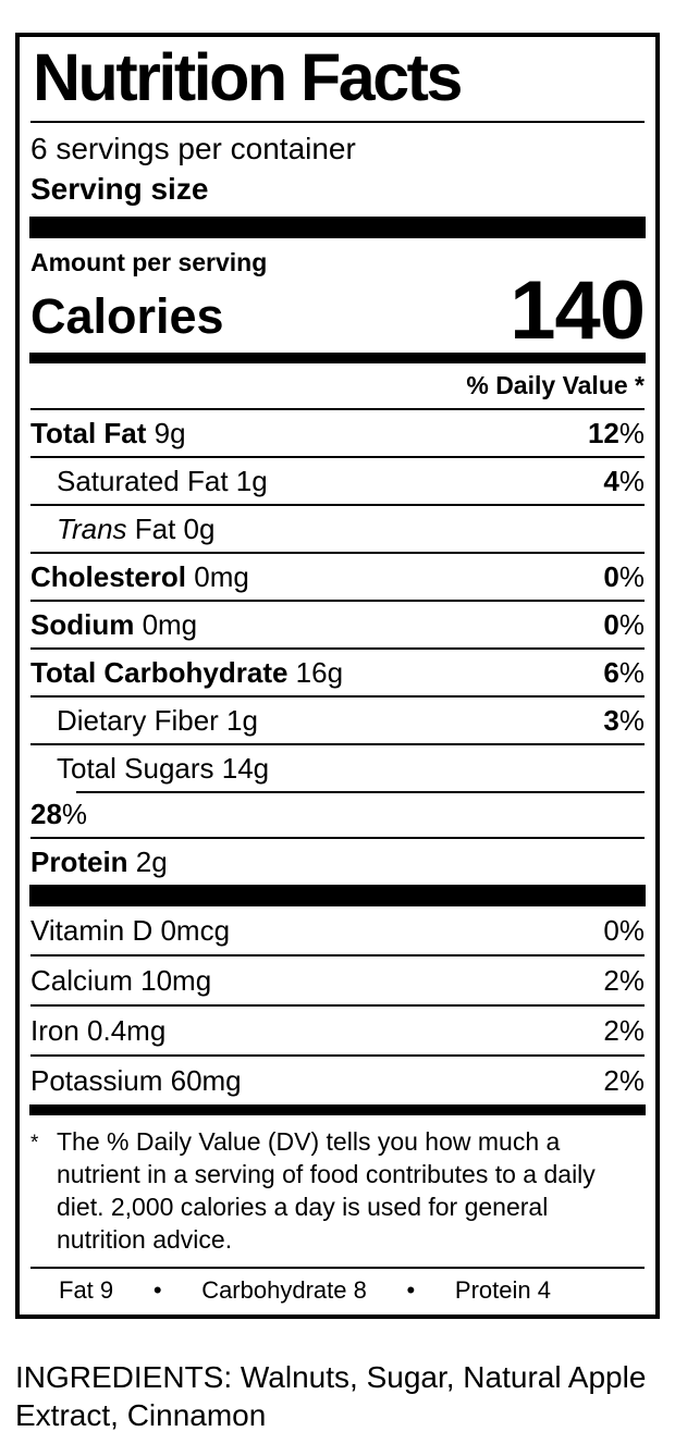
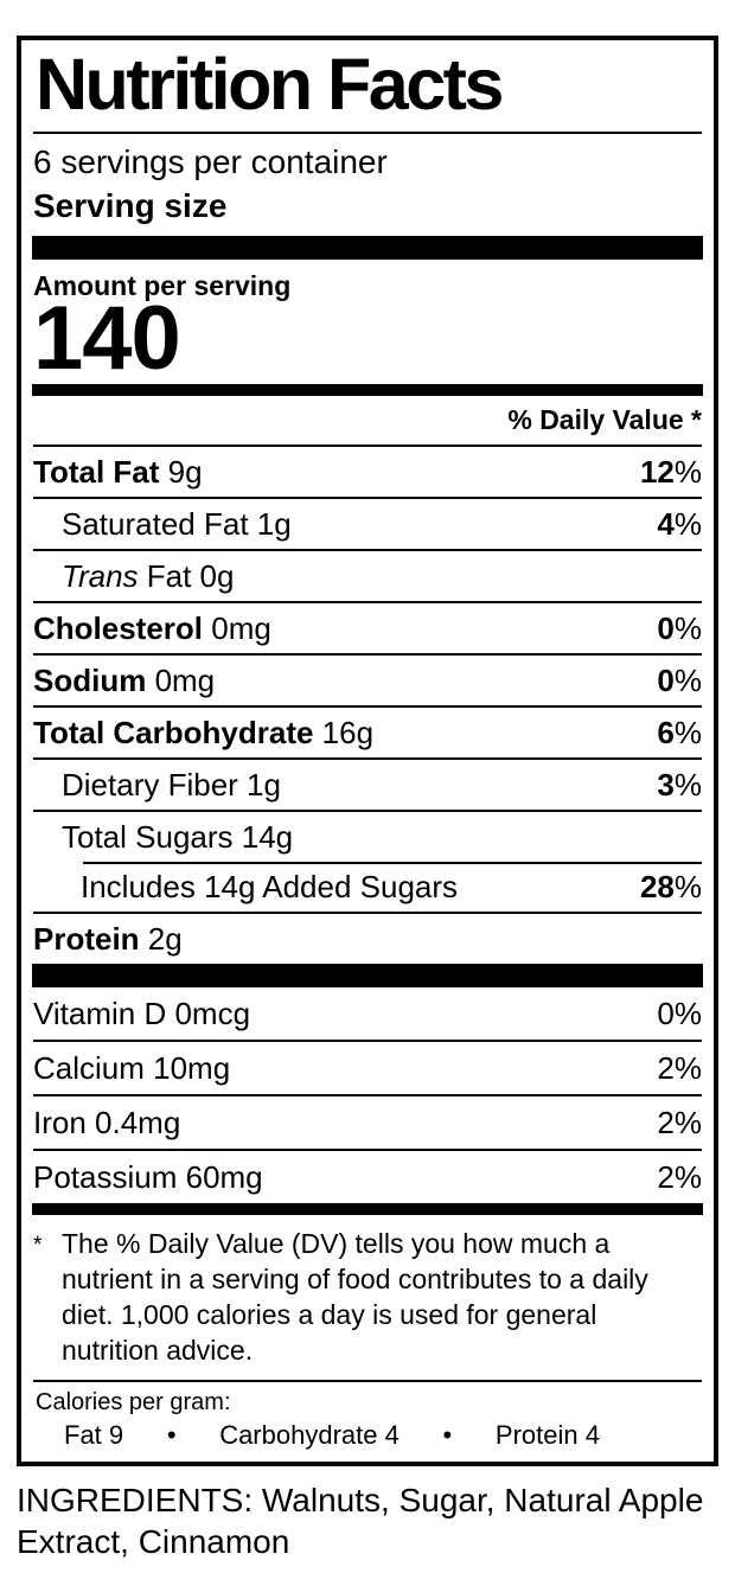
  Nutrition Facts
  6 servings per container
  Serving size
  Amount per serving
- Calories
  140
  % Daily Value *
  Total Fat 9g
  12%
  Saturated Fat 1g
  4%
  Trans Fat 0g
  Cholesterol 0mg
  0%
  Sodium 0mg
  0%
  Total Carbohydrate 16g
  6%
  Dietary Fiber 1g
  3%
  Total Sugars 14g
+ Includes 14g Added Sugars
  28%
  Protein 2g
  Vitamin D 0mcg
  0%
  Calcium 10mg
  2%
  Iron 0.4mg
  2%
  Potassium 60mg
  2%
  *
- The % Daily Value (DV) tells you how much a nutrient in a serving of food contributes to a daily diet. 2,000 calories a day is used for general nutrition advice.
+ The % Daily Value (DV) tells you how much a nutrient in a serving of food contributes to a daily diet. 1,000 calories a day is used for general nutrition advice.
+ Calories per gram:
  Fat 9
  •
- Carbohydrate 8
+ Carbohydrate 4
  •
  Protein 4
  INGREDIENTS: Walnuts, Sugar, Natural Apple Extract, Cinnamon
